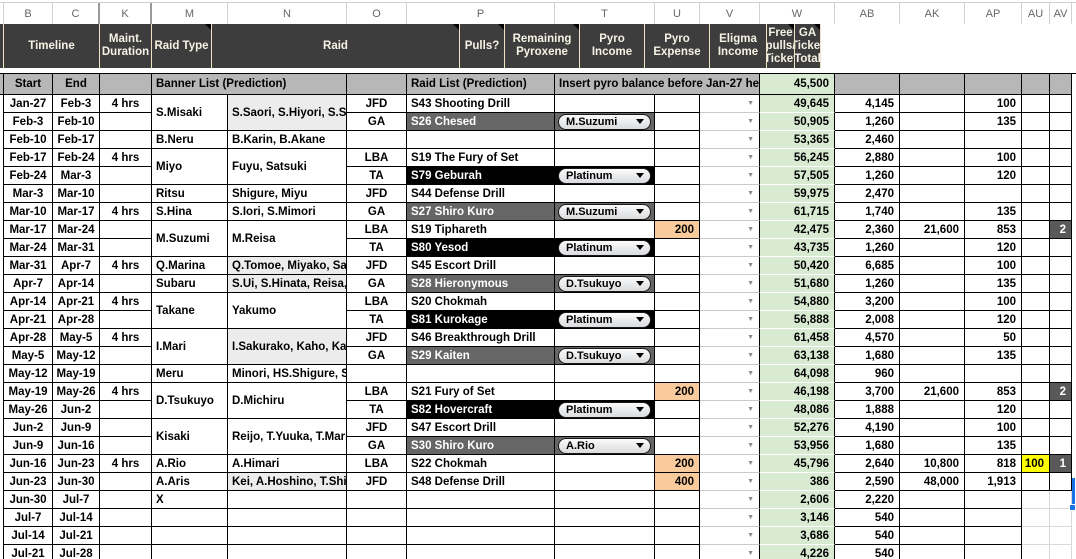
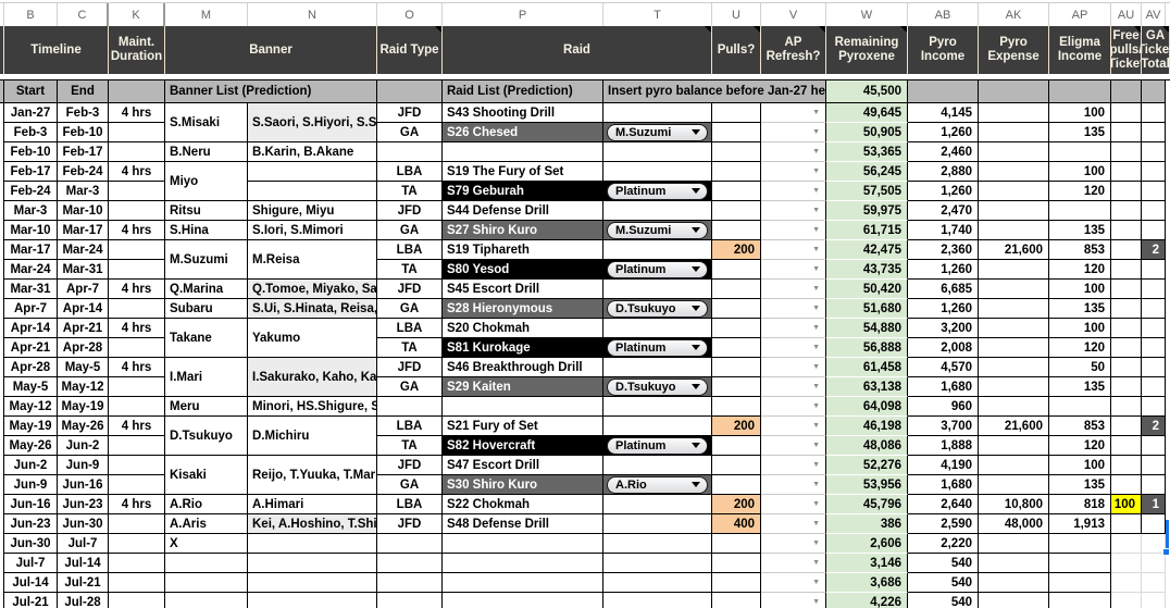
  B
  C
  K
  M
  N
  O
  P
  T
  U
  V
  W
  AB
  AK
  AP
  AU
  AV
  Timeline
  Maint. Duration
+ Banner
  Raid Type
  Raid
  Pulls?
+ AP Refresh?
  Remaining Pyroxene
  Pyro Income
  Pyro Expense
  Eligma Income
  Free pulls/ Ticke
  GA Ticke Total
  Start
  End
  Banner List (Prediction)
  Raid List (Prediction)
  Insert pyro balance before Jan-27 he
  45,500
  Jan-27
  Feb-3
  4 hrs
  JFD
  S43 Shooting Drill
  49,645
  4,145
  100
  Feb-3
  Feb-10
  GA
  S26 Chesed
  M.Suzumi
  50,905
  1,260
  135
  Feb-10
  Feb-17
  53,365
  2,460
  Feb-17
  Feb-24
  4 hrs
  LBA
  S19 The Fury of Set
  56,245
  2,880
  100
  Feb-24
  Mar-3
  TA
  S79 Geburah
  Platinum
  57,505
  1,260
  120
  Mar-3
  Mar-10
  JFD
  S44 Defense Drill
  59,975
  2,470
  Mar-10
  Mar-17
  4 hrs
  GA
  S27 Shiro Kuro
  M.Suzumi
  61,715
  1,740
  135
  Mar-17
  Mar-24
  LBA
  S19 Tiphareth
  200
  42,475
  2,360
  21,600
  853
  2
  Mar-24
  Mar-31
  TA
  S80 Yesod
  Platinum
  43,735
  1,260
  120
  Mar-31
  Apr-7
  4 hrs
  JFD
  S45 Escort Drill
  50,420
  6,685
  100
  Apr-7
  Apr-14
  GA
  S28 Hieronymous
  D.Tsukuyo
  51,680
  1,260
  135
  Apr-14
  Apr-21
  4 hrs
  LBA
  S20 Chokmah
  54,880
  3,200
  100
  Apr-21
  Apr-28
  TA
  S81 Kurokage
  Platinum
  56,888
  2,008
  120
  Apr-28
  May-5
  4 hrs
  JFD
  S46 Breakthrough Drill
  61,458
  4,570
  50
  May-5
  May-12
  GA
  S29 Kaiten
  D.Tsukuyo
  63,138
  1,680
  135
  May-12
  May-19
  64,098
  960
  May-19
  May-26
  4 hrs
  LBA
  S21 Fury of Set
  200
  46,198
  3,700
  21,600
  853
  2
  May-26
  Jun-2
  TA
  S82 Hovercraft
  Platinum
  48,086
  1,888
  120
  Jun-2
  Jun-9
  JFD
  S47 Escort Drill
  52,276
  4,190
  100
  Jun-9
  Jun-16
  GA
  S30 Shiro Kuro
  A.Rio
  53,956
  1,680
  135
  Jun-16
  Jun-23
  4 hrs
  LBA
  S22 Chokmah
  200
  45,796
  2,640
  10,800
  818
  100
  1
  Jun-23
  Jun-30
  JFD
  S48 Defense Drill
  400
  386
  2,590
  48,000
  1,913
  Jun-30
  Jul-7
  2,606
  2,220
  Jul-7
  Jul-14
  3,146
  540
  Jul-14
  Jul-21
  3,686
  540
  Jul-21
  Jul-28
  4,226
  540
  S.Misaki
  S.Saori, S.Hiyori, S.S
  B.Neru
  B.Karin, B.Akane
  Miyo
- Fuyu, Satsuki
  Ritsu
  Shigure, Miyu
  S.Hina
  S.Iori, S.Mimori
  M.Suzumi
  M.Reisa
  Q.Marina
  Q.Tomoe, Miyako, Sa
  Subaru
  S.Ui, S.Hinata, Reisa,
  Takane
  Yakumo
  I.Mari
  I.Sakurako, Kaho, Ka
  Meru
  Minori, HS.Shigure, S
  D.Tsukuyo
  D.Michiru
  Kisaki
  Reijo, T.Yuuka, T.Mari
  A.Rio
  A.Himari
  A.Aris
  Kei, A.Hoshino, T.Shi
  X
